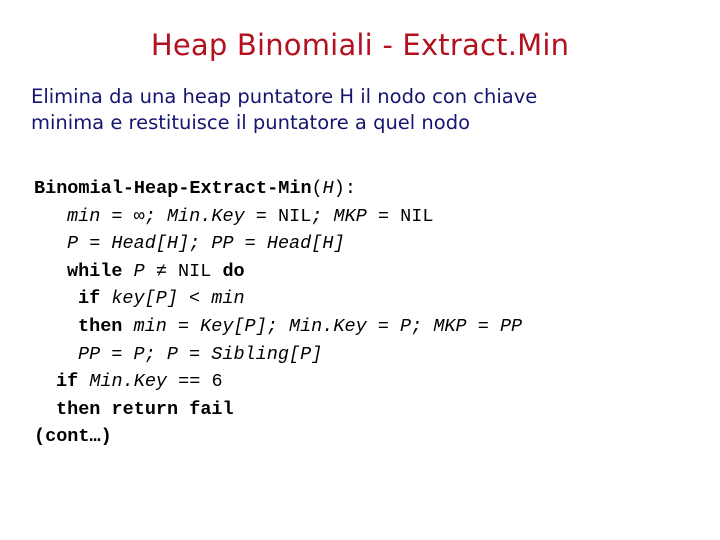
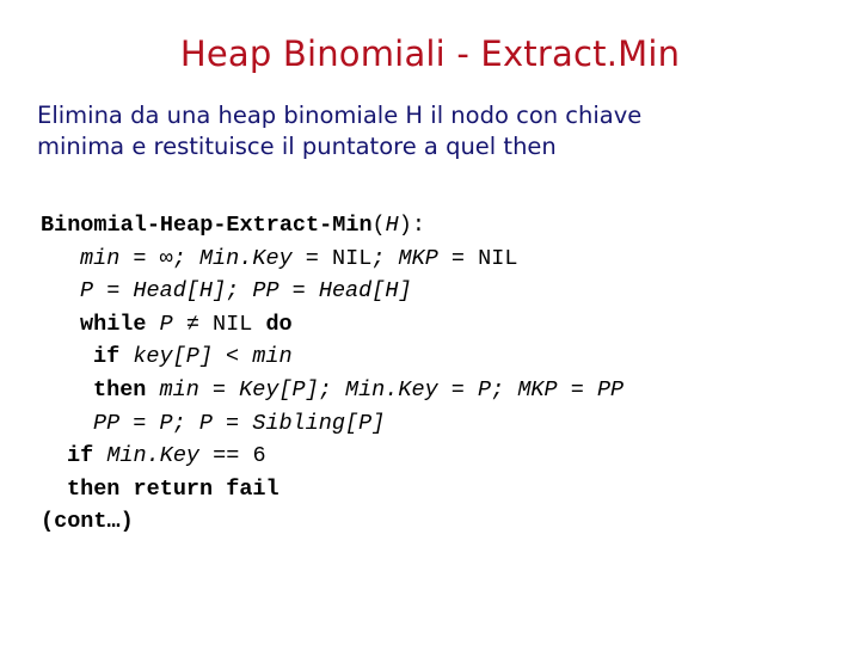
  Heap Binomiali - Extract.Min
- Elimina da una heap puntatore H il nodo con chiave
+ Elimina da una heap binomiale H il nodo con chiave
- minima e restituisce il puntatore a quel nodo
+ minima e restituisce il puntatore a quel then
  Binomial-Heap-Extract-Min(H):
  min = ∞; Min.Key = NIL; MKP = NIL
  P = Head[H]; PP = Head[H]
  while P ≠ NIL do
  if key[P] < min
  then min = Key[P]; Min.Key = P; MKP = PP
  PP = P; P = Sibling[P]
  if Min.Key == 6
  then return fail
  (cont…)
